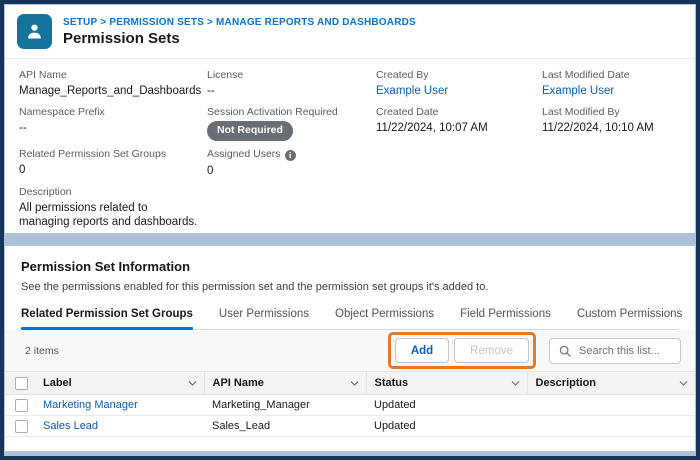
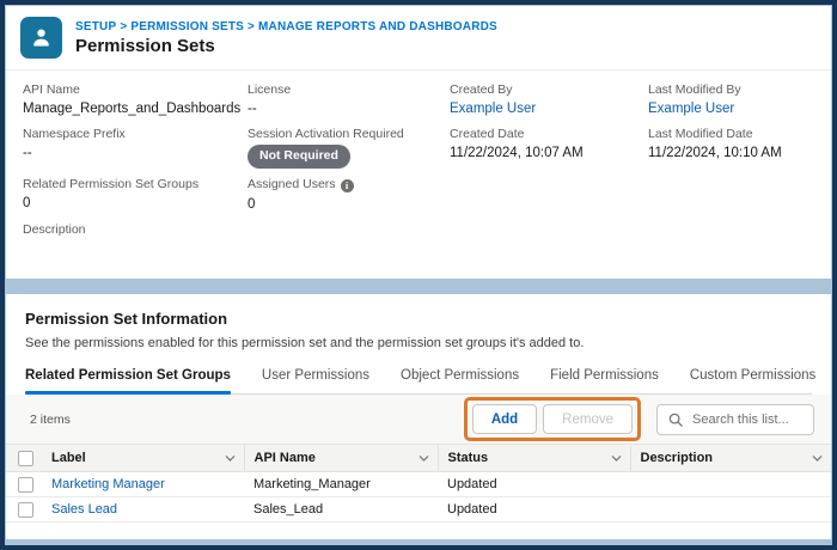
  SETUP PERMISSION SETS MANAGE REPORTS AND DASHBOARDS
  Permission Sets
  API Name
  Manage_Reports_and_Dashboards
  License
  --
  Created By
  Example User
- Last Modified Date
+ Last Modified By
  Example User
  Namespace Prefix
  --
  Session Activation Required
  Not Required
  Created Date
  11/22/2024, 10:07 AM
- Last Modified By
+ Last Modified Date
  11/22/2024, 10:10 AM
  Related Permission Set Groups
  0
  Assigned Users
  0
  Description
- All permissions related to managing reports and dashboards.
  Permission Set Information
  See the permissions enabled for this permission set and the permission set groups it's added to.
  Related Permission Set Groups
  User Permissions
  Object Permissions
  Field Permissions
  Custom Permissions
  2 items
  Add
  Remove
  Search this list...
  	Label	API Name	Status	Description
  	Marketing Manager	Marketing_Manager	Updated
  	Sales Lead	Sales_Lead	Updated
